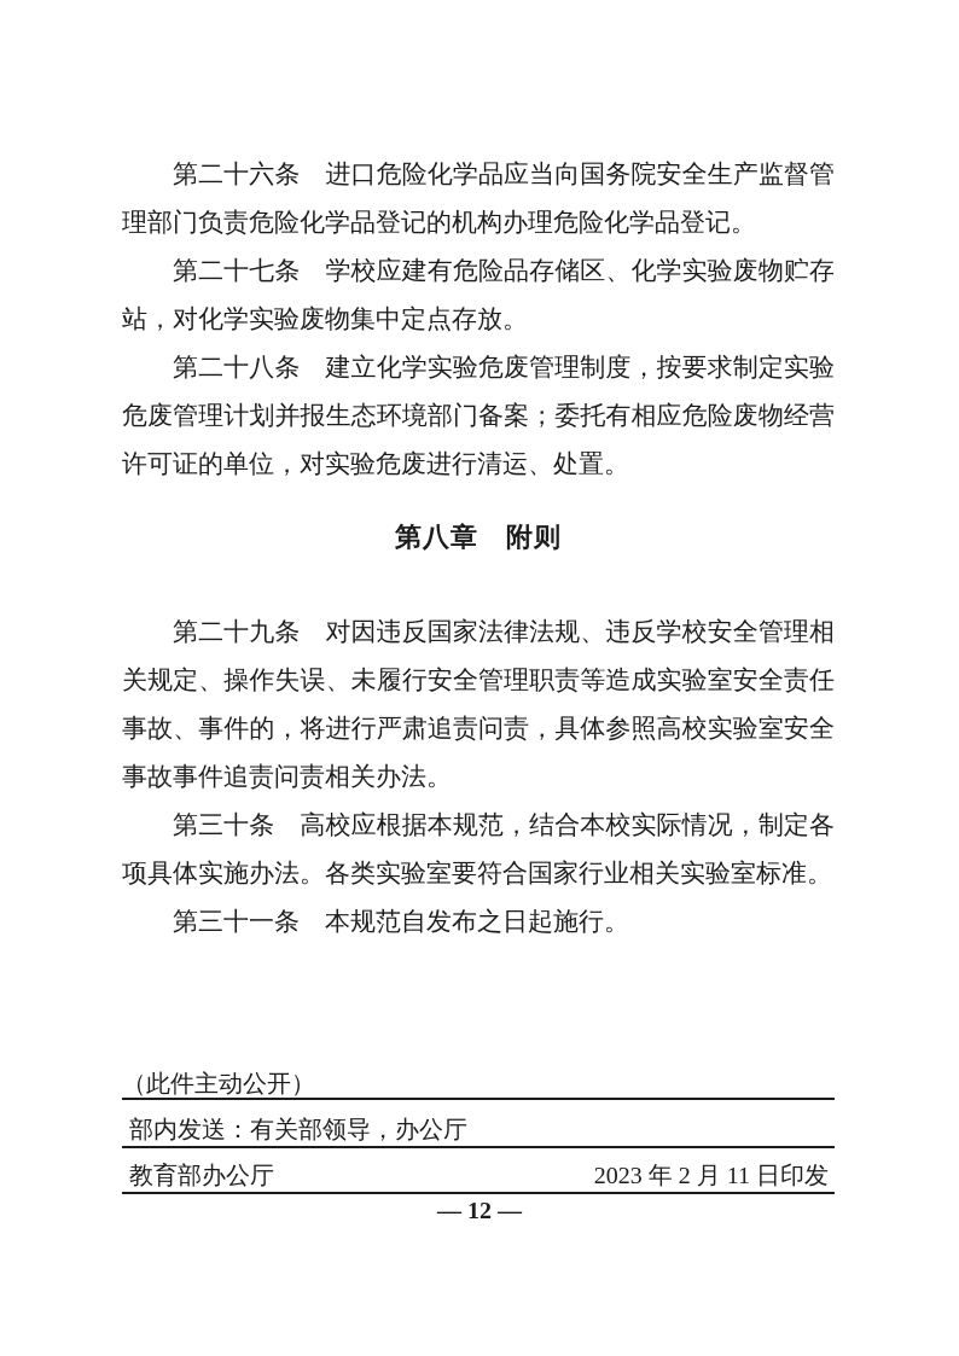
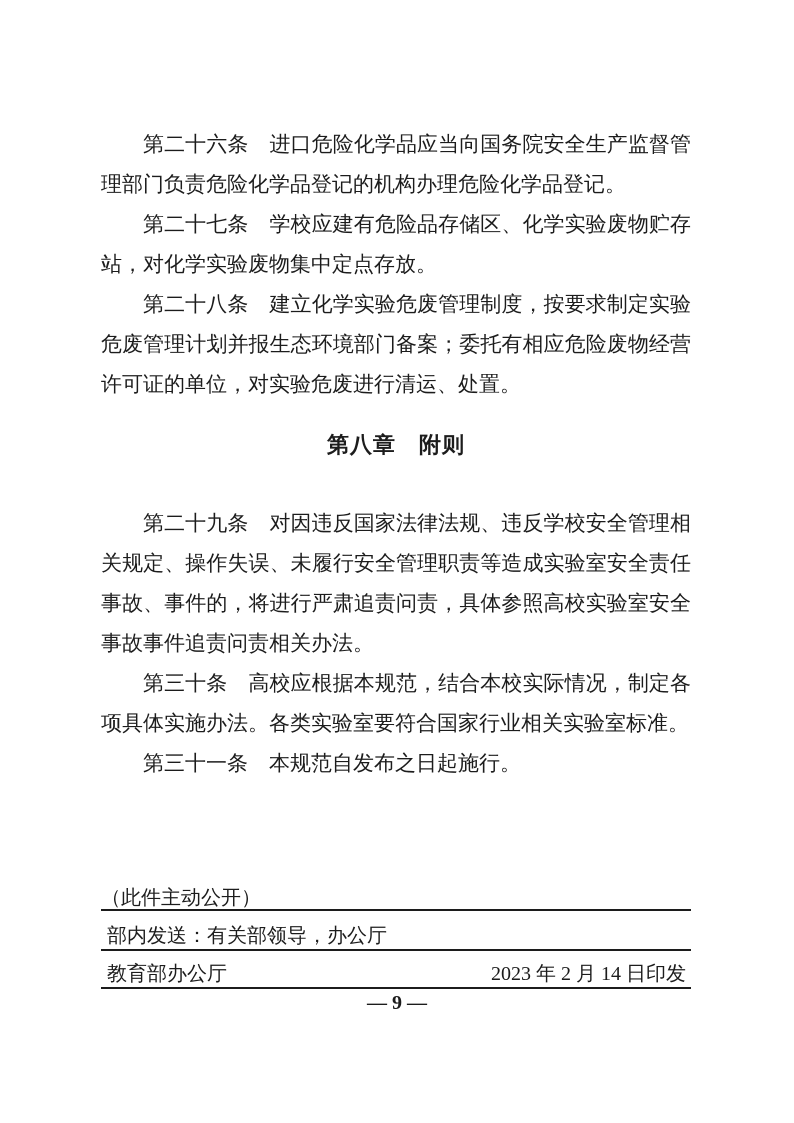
  第二十六条 进口危险化学品应当向国务院安全生产监督管理部门负责危险化学品登记的机构办理危险化学品登记。
  第二十七条 学校应建有危险品存储区、化学实验废物贮存站，对化学实验废物集中定点存放。
  第二十八条 建立化学实验危废管理制度，按要求制定实验危废管理计划并报生态环境部门备案；委托有相应危险废物经营许可证的单位，对实验危废进行清运、处置。
  第八章 附则
  第二十九条 对因违反国家法律法规、违反学校安全管理相关规定、操作失误、未履行安全管理职责等造成实验室安全责任事故、事件的，将进行严肃追责问责，具体参照高校实验室安全事故事件追责问责相关办法。
  第三十条 高校应根据本规范，结合本校实际情况，制定各项具体实施办法。各类实验室要符合国家行业相关实验室标准。
  第三十一条 本规范自发布之日起施行。
  （此件主动公开）
  部内发送：有关部领导，办公厅
  教育部办公厅
- 2023 年 2 月 11 日印发
+ 2023 年 2 月 14 日印发
- — 12 —
+ — 9 —
